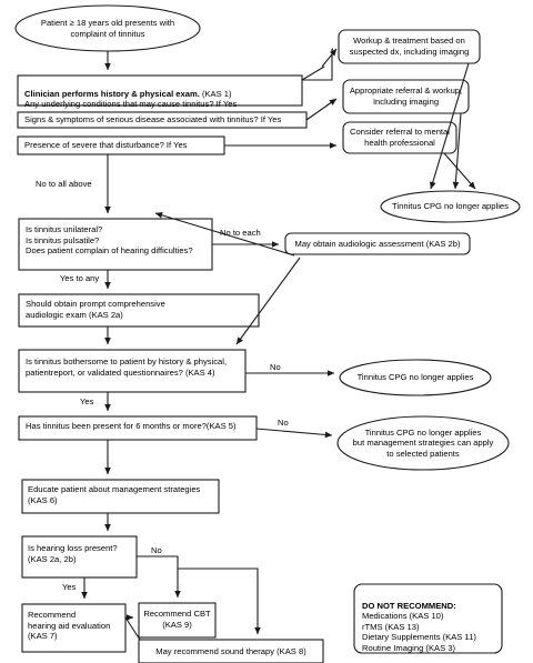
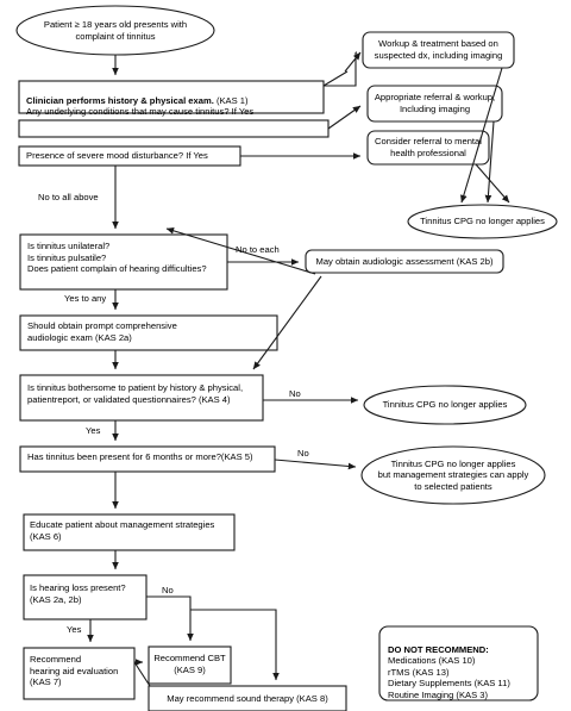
  Patient ≥ 18 years old presents with
  complaint of tinnitus
  Clinician performs history & physical exam. (KAS 1)
  Any underlying conditions that may cause tinnitus? If Yes
- Signs & symptoms of serious disease associated with tinnitus? If Yes
- Presence of severe that disturbance? If Yes
+ Presence of severe mood disturbance? If Yes
  Workup & treatment based on
  suspected dx, including imaging
  Appropriate referral & workup,
  Including imaging
  Consider referral to mental
  health professional
  Tinnitus CPG no longer applies
  Is tinnitus unilateral?
  Is tinnitus pulsatile?
  Does patient complain of hearing difficulties?
  May obtain audiologic assessment (KAS 2b)
  Should obtain prompt comprehensive
  audiologic exam (KAS 2a)
  Is tinnitus bothersome to patient by history & physical,
  patientreport, or validated questionnaires? (KAS 4)
  Tinnitus CPG no longer applies
  Has tinnitus been present for 6 months or more?(KAS 5)
  Tinnitus CPG no longer applies
  but management strategies can apply
  to selected patients
  Educate patient about management strategies
  (KAS 6)
  Is hearing loss present?
  (KAS 2a, 2b)
  Recommend
  hearing aid evaluation
  (KAS 7)
  Recommend CBT
  (KAS 9)
  May recommend sound therapy (KAS 8)
  DO NOT RECOMMEND:
  Medications (KAS 10)
  rTMS (KAS 13)
  Dietary Supplements (KAS 11)
  Routine Imaging (KAS 3)
  No to all above
  No to each
  Yes to any
  No
  Yes
  No
  No
  Yes
